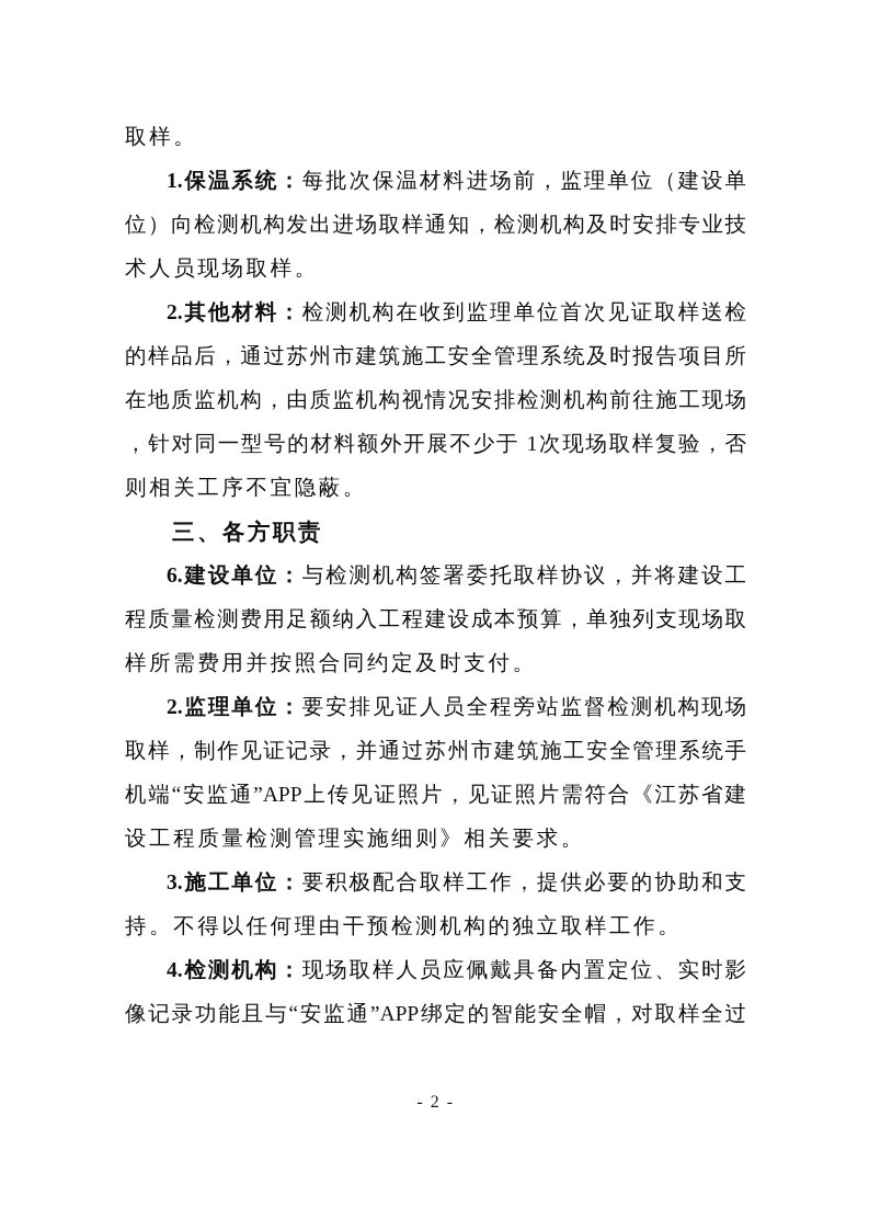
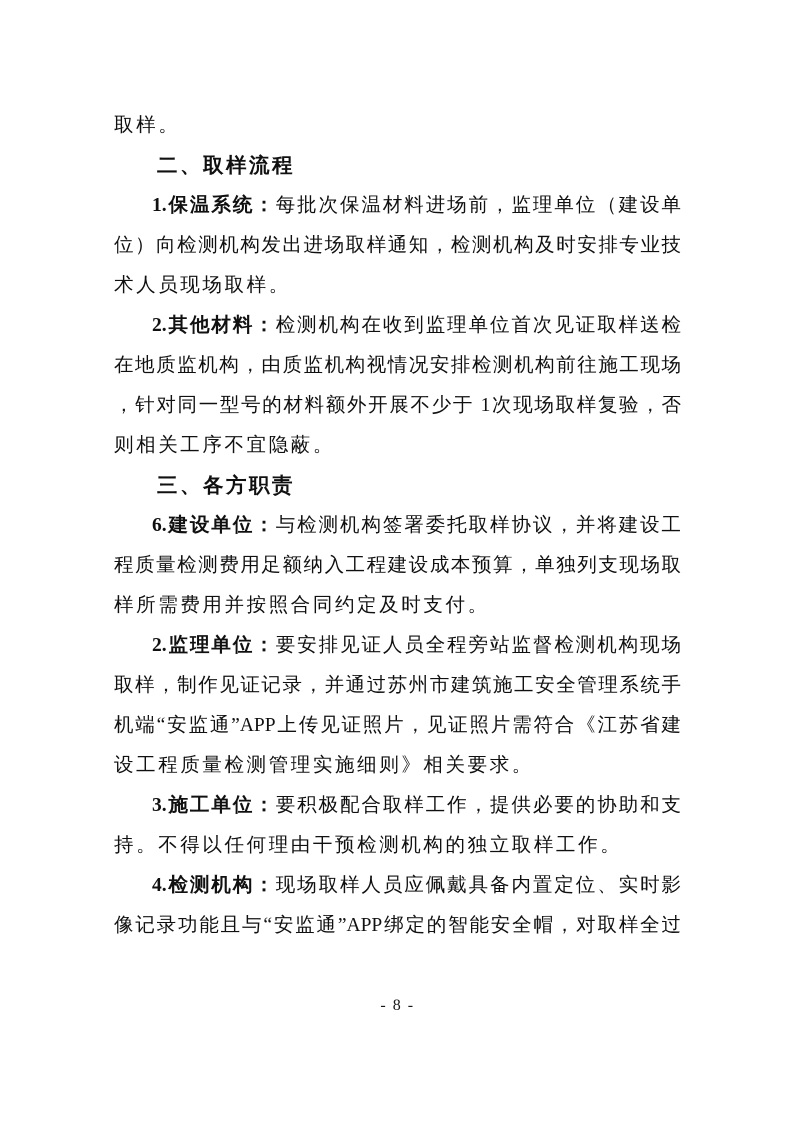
  取样。
+ 二、取样流程
  1.保温系统：每批次保温材料进场前，监理单位（建设单
  位）向检测机构发出进场取样通知，检测机构及时安排专业技
  术人员现场取样。
  2.其他材料：检测机构在收到监理单位首次见证取样送检
- 的样品后，通过苏州市建筑施工安全管理系统及时报告项目所
  在地质监机构，由质监机构视情况安排检测机构前往施工现场
  ，针对同一型号的材料额外开展不少于 1次现场取样复验，否
  则相关工序不宜隐蔽。
  三、各方职责
  6.建设单位：与检测机构签署委托取样协议，并将建设工
  程质量检测费用足额纳入工程建设成本预算，单独列支现场取
  样所需费用并按照合同约定及时支付。
  2.监理单位：要安排见证人员全程旁站监督检测机构现场
  取样，制作见证记录，并通过苏州市建筑施工安全管理系统手
  机端“安监通”APP上传见证照片，见证照片需符合《江苏省建
  设工程质量检测管理实施细则》相关要求。
  3.施工单位：要积极配合取样工作，提供必要的协助和支
  持。不得以任何理由干预检测机构的独立取样工作。
  4.检测机构：现场取样人员应佩戴具备内置定位、实时影
  像记录功能且与“安监通”APP绑定的智能安全帽，对取样全过
- - 2 -
+ - 8 -
